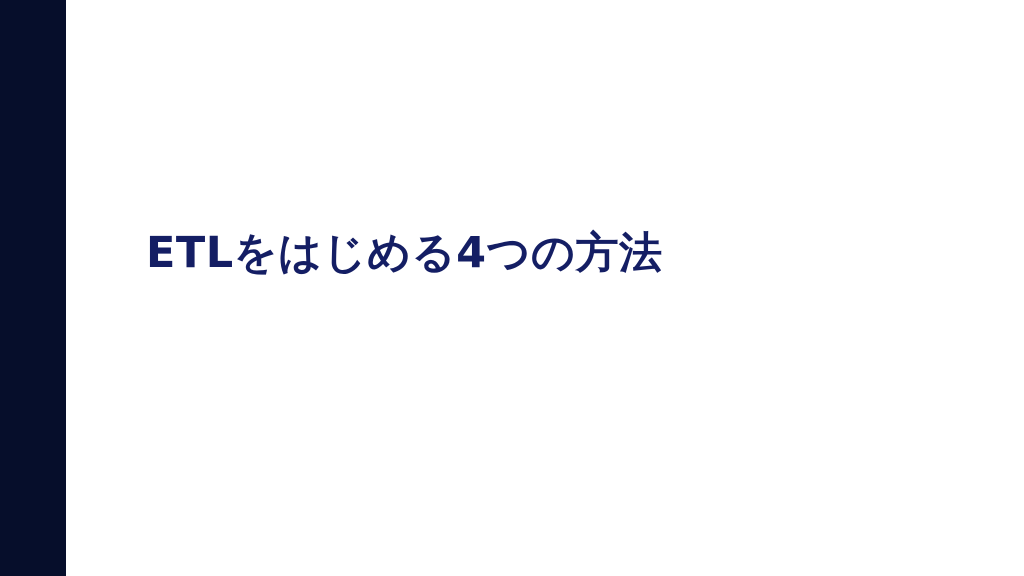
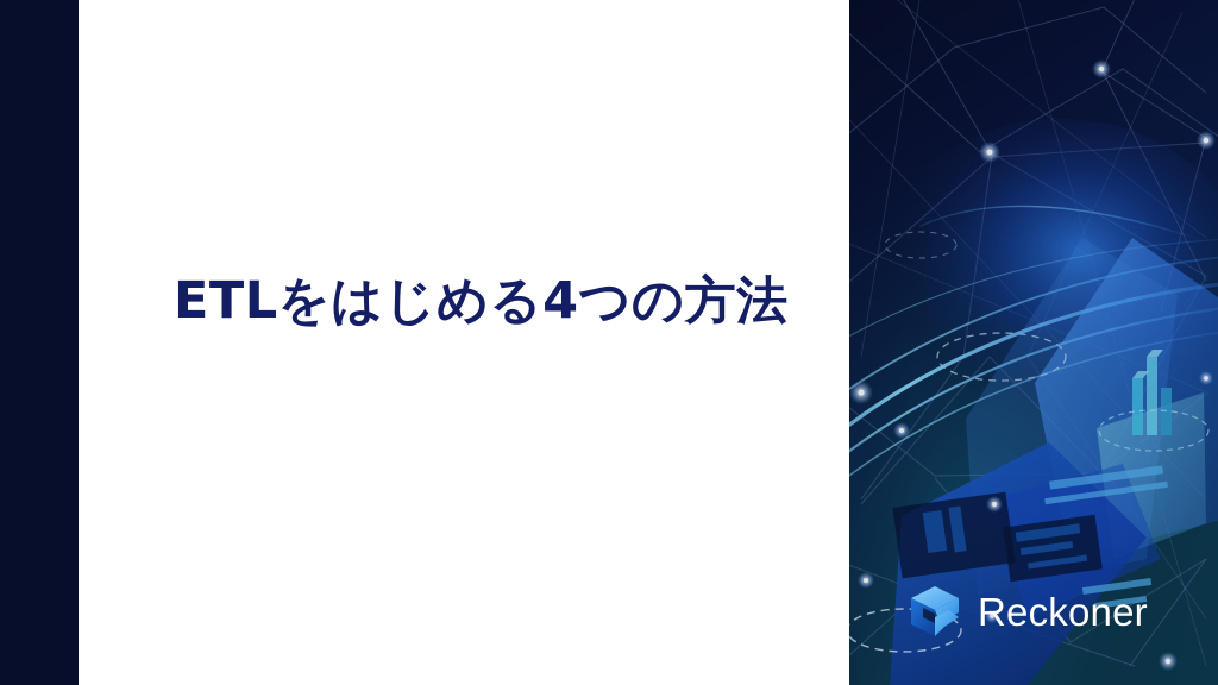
  ETLをはじめる4つの方法
+ Reckoner
